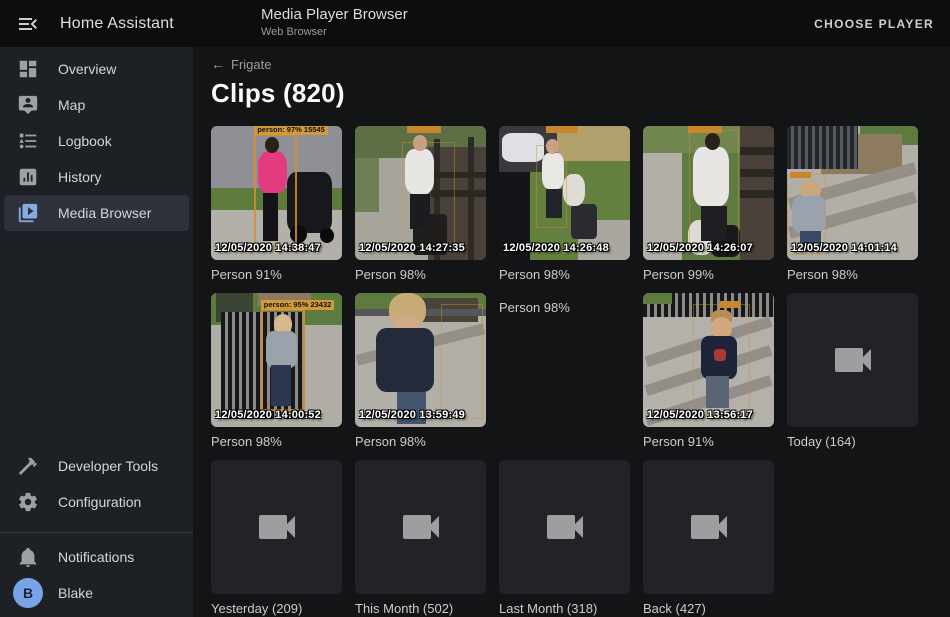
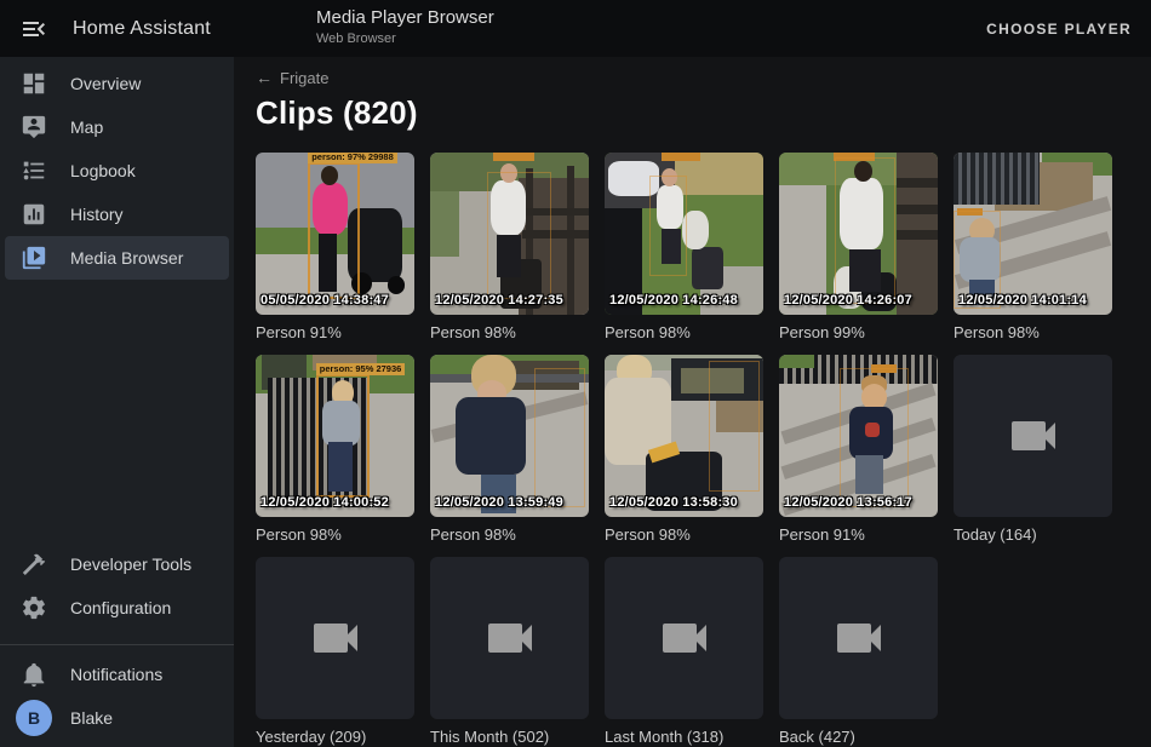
  Home Assistant
  Media Player Browser
  Web Browser
  CHOOSE PLAYER
  Overview
  Map
  Logbook
  History
  Media Browser
  Developer Tools
  Configuration
  Notifications
  B
  Blake
  ←
  Frigate
  Clips (820)
- person: 97% 15545
+ person: 97% 29988
- 12/05/2020 14:38:47
+ 05/05/2020 14:38:47
  Person 91%
  12/05/2020 14:27:35
  Person 98%
  12/05/2020 14:26:48
  Person 98%
  12/05/2020 14:26:07
  Person 99%
  12/05/2020 14:01:14
  Person 98%
- person: 95% 23432
+ person: 95% 27936
  12/05/2020 14:00:52
  Person 98%
  12/05/2020 13:59:49
  Person 98%
+ 12/05/2020 13:58:30
  Person 98%
  12/05/2020 13:56:17
  Person 91%
  Today (164)
  Yesterday (209)
  This Month (502)
  Last Month (318)
  Back (427)
